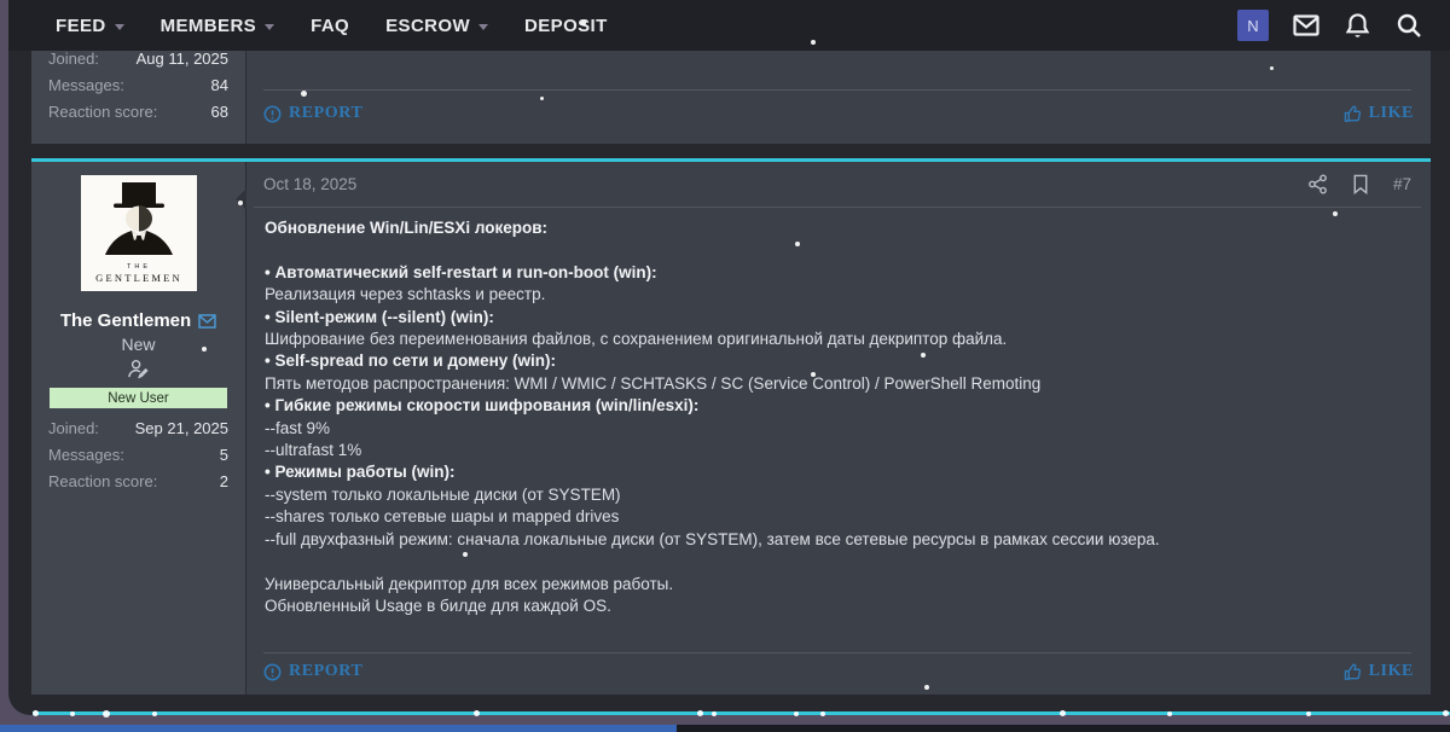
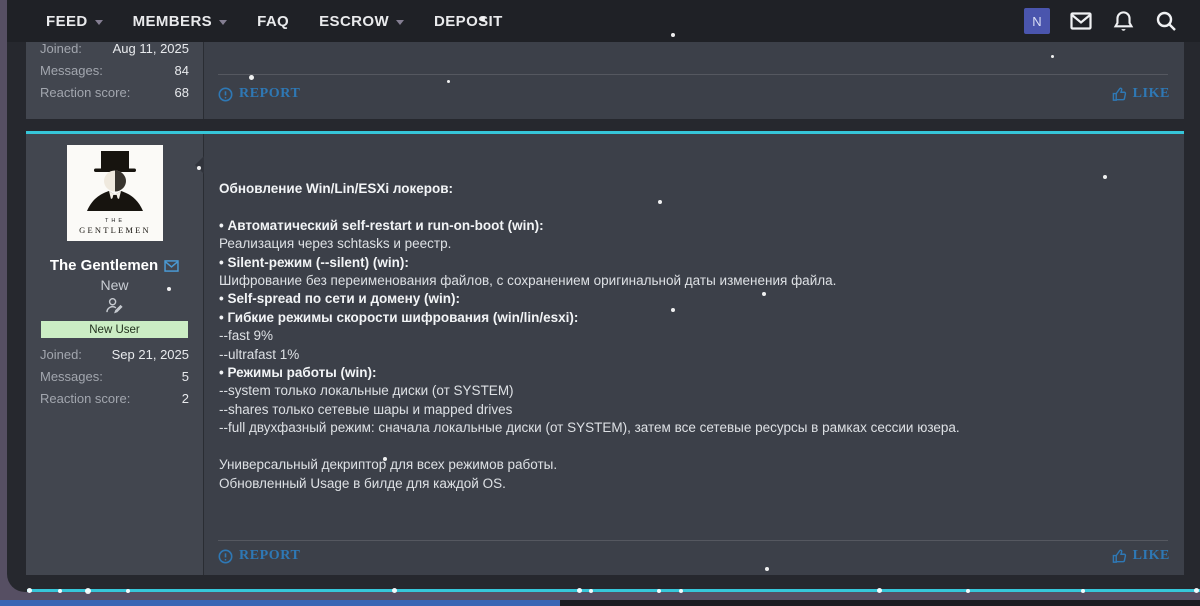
  FEED
  MEMBERS
  FAQ
  ESCROW
  DEPOSIT
  N
  Joined:
  Aug 11, 2025
  Messages:
  84
  Reaction score:
  68
  REPORT
  LIKE
  GENTLEMEN
  The Gentlemen
  New
  New User
  Joined:
  Sep 21, 2025
  Messages:
  5
  Reaction score:
  2
- Oct 18, 2025
- #7
  Обновление Win/Lin/ESXi локеров:
  • Автоматический self-restart и run-on-boot (win):
  Реализация через schtasks и реестр.
  • Silent-режим (--silent) (win):
- Шифрование без переименования файлов, с сохранением оригинальной даты декриптор файла.
+ Шифрование без переименования файлов, с сохранением оригинальной даты изменения файла.
  • Self-spread по сети и домену (win):
- Пять методов распространения: WMI / WMIC / SCHTASKS / SC (Service Control) / PowerShell Remoting
  • Гибкие режимы скорости шифрования (win/lin/esxi):
  --fast 9%
  --ultrafast 1%
  • Режимы работы (win):
  --system только локальные диски (от SYSTEM)
  --shares только сетевые шары и mapped drives
  --full двухфазный режим: сначала локальные диски (от SYSTEM), затем все сетевые ресурсы в рамках сессии юзера.
  Универсальный декриптор для всех режимов работы.
  Обновленный Usage в билде для каждой OS.
  REPORT
  LIKE
